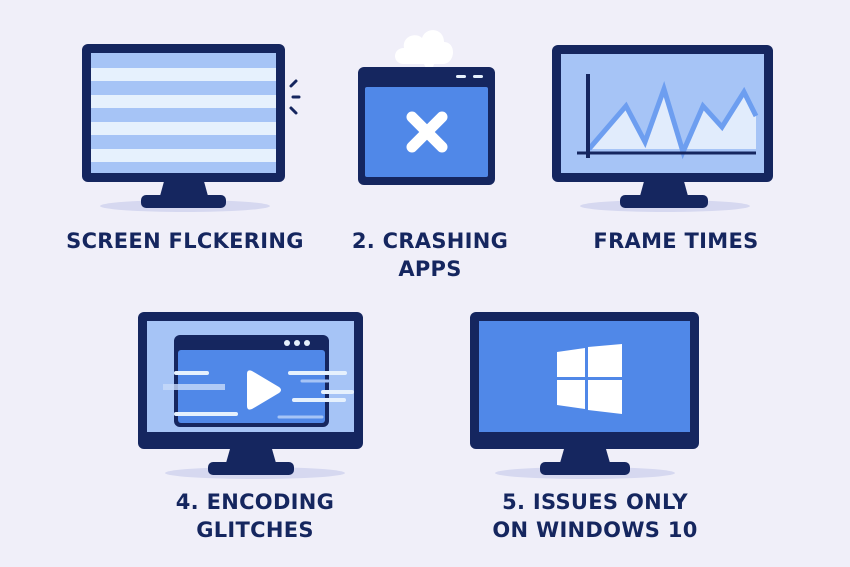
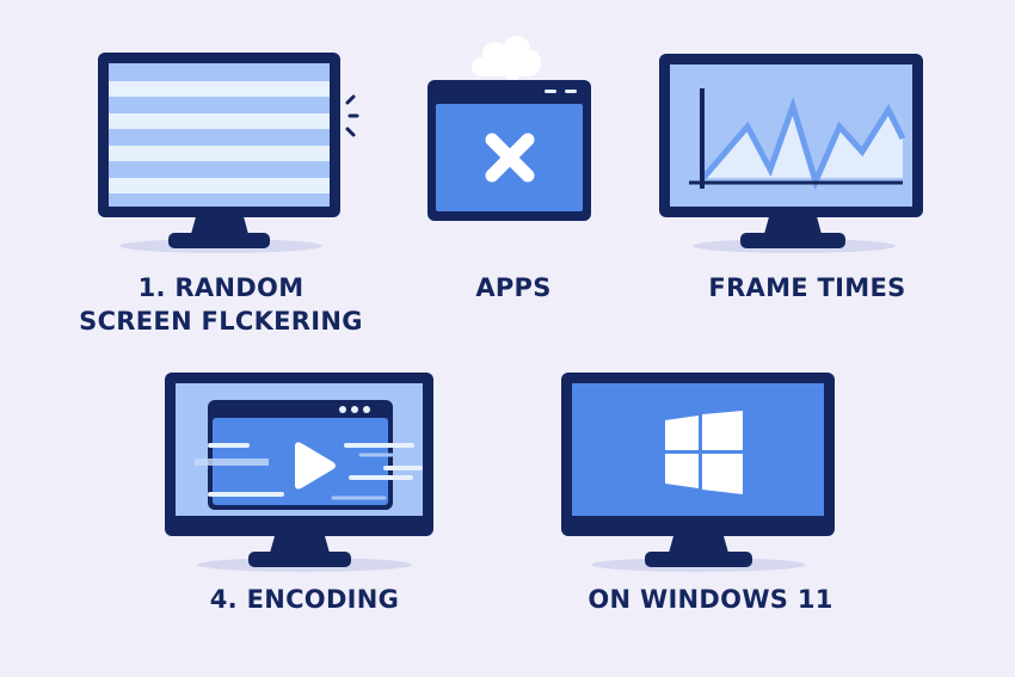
+ 1. RANDOM
  SCREEN FLCKERING
- 2. CRASHING
  APPS
  FRAME TIMES
  4. ENCODING
- GLITCHES
- 5. ISSUES ONLY
- ON WINDOWS 10
+ ON WINDOWS 11
